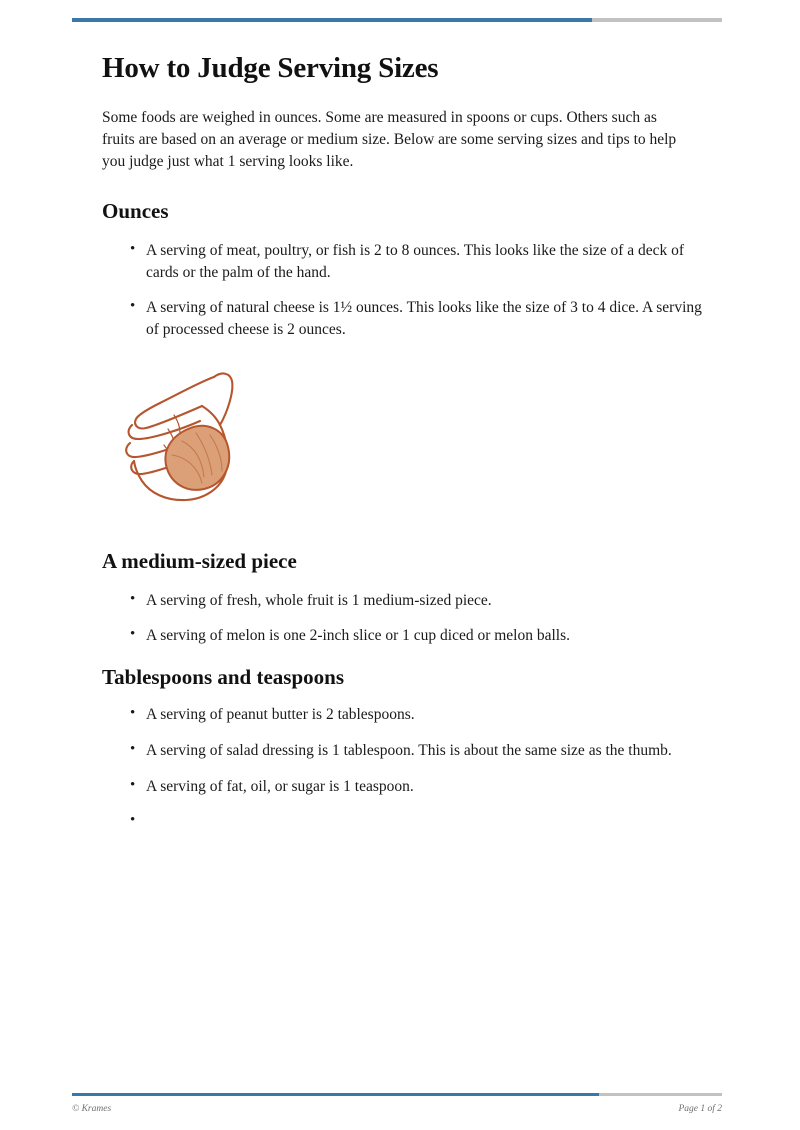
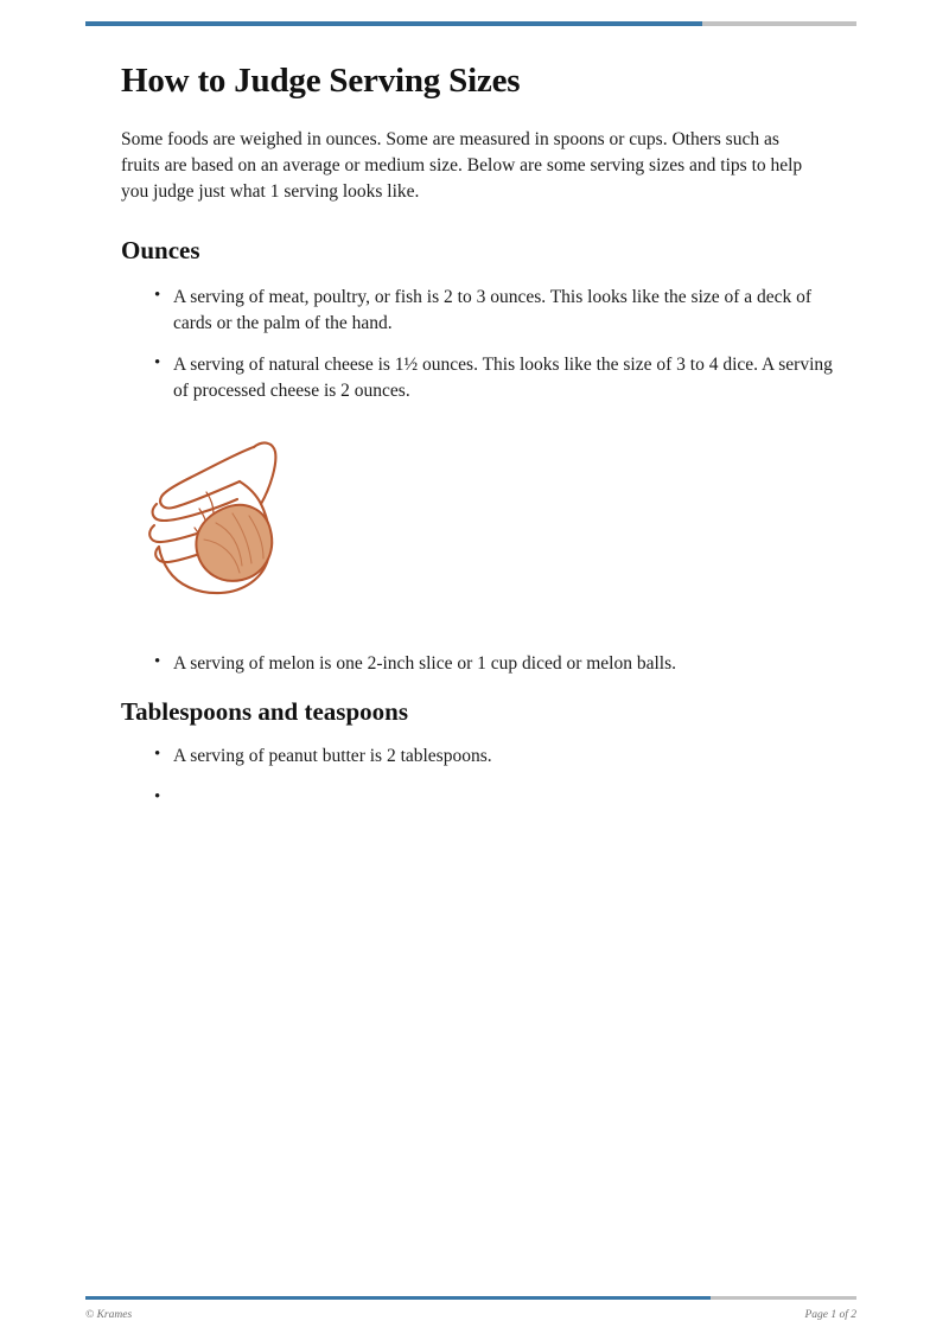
  How to Judge Serving Sizes
  Some foods are weighed in ounces. Some are measured in spoons or cups. Others such as fruits are based on an average or medium size. Below are some serving sizes and tips to help you judge just what 1 serving looks like.
  Ounces
- A serving of meat, poultry, or fish is 2 to 8 ounces. This looks like the size of a deck of cards or the palm of the hand.
+ A serving of meat, poultry, or fish is 2 to 3 ounces. This looks like the size of a deck of cards or the palm of the hand.
  A serving of natural cheese is 1½ ounces. This looks like the size of 3 to 4 dice. A serving of processed cheese is 2 ounces.
- A medium-sized piece
- A serving of fresh, whole fruit is 1 medium-sized piece.
  A serving of melon is one 2-inch slice or 1 cup diced or melon balls.
  Tablespoons and teaspoons
  A serving of peanut butter is 2 tablespoons.
- A serving of salad dressing is 1 tablespoon. This is about the same size as the thumb.
- A serving of fat, oil, or sugar is 1 teaspoon.
  © Krames
  Page 1 of 2
